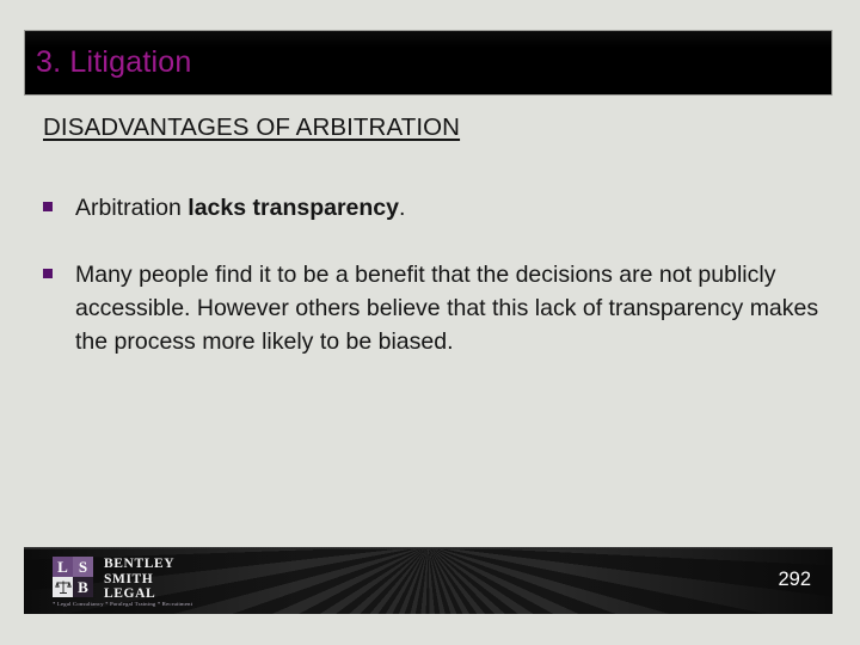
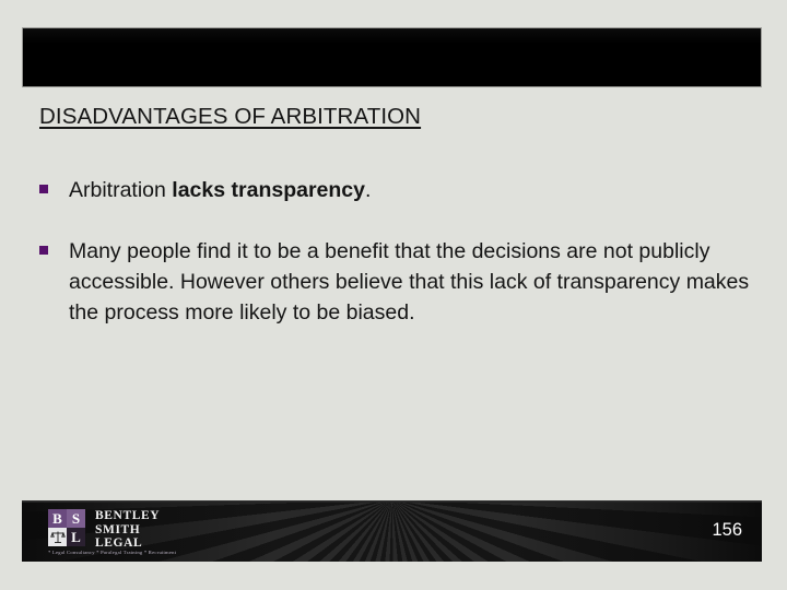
- 3. Litigation
  DISADVANTAGES OF ARBITRATION
  Arbitration lacks transparency.
  Many people find it to be a benefit that the decisions are not publicly accessible. However others believe that this lack of transparency makes the process more likely to be biased.
- L
+ B
  S
- B
+ L
  BENTLEY
  SMITH
  LEGAL
- 292
+ 156
